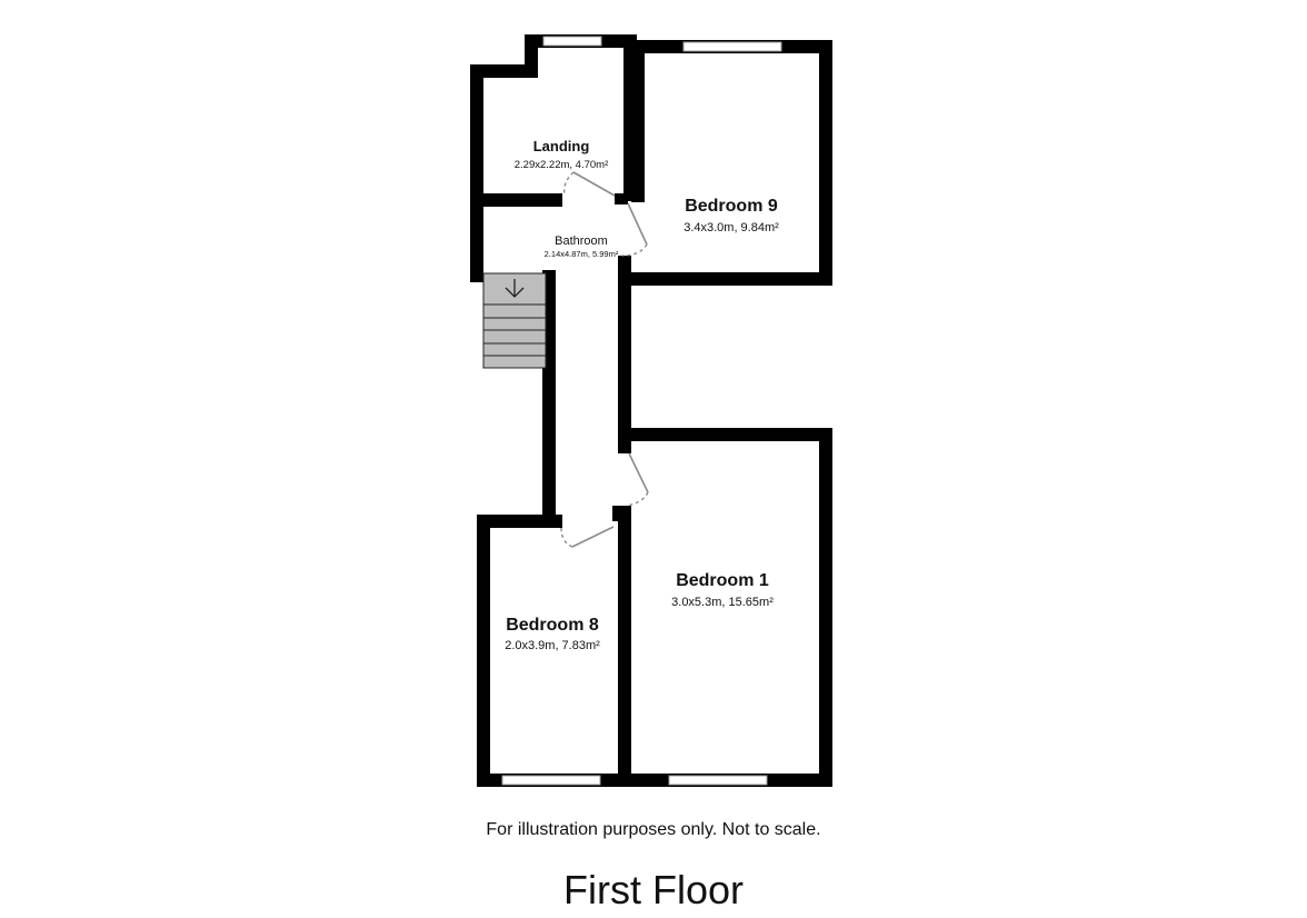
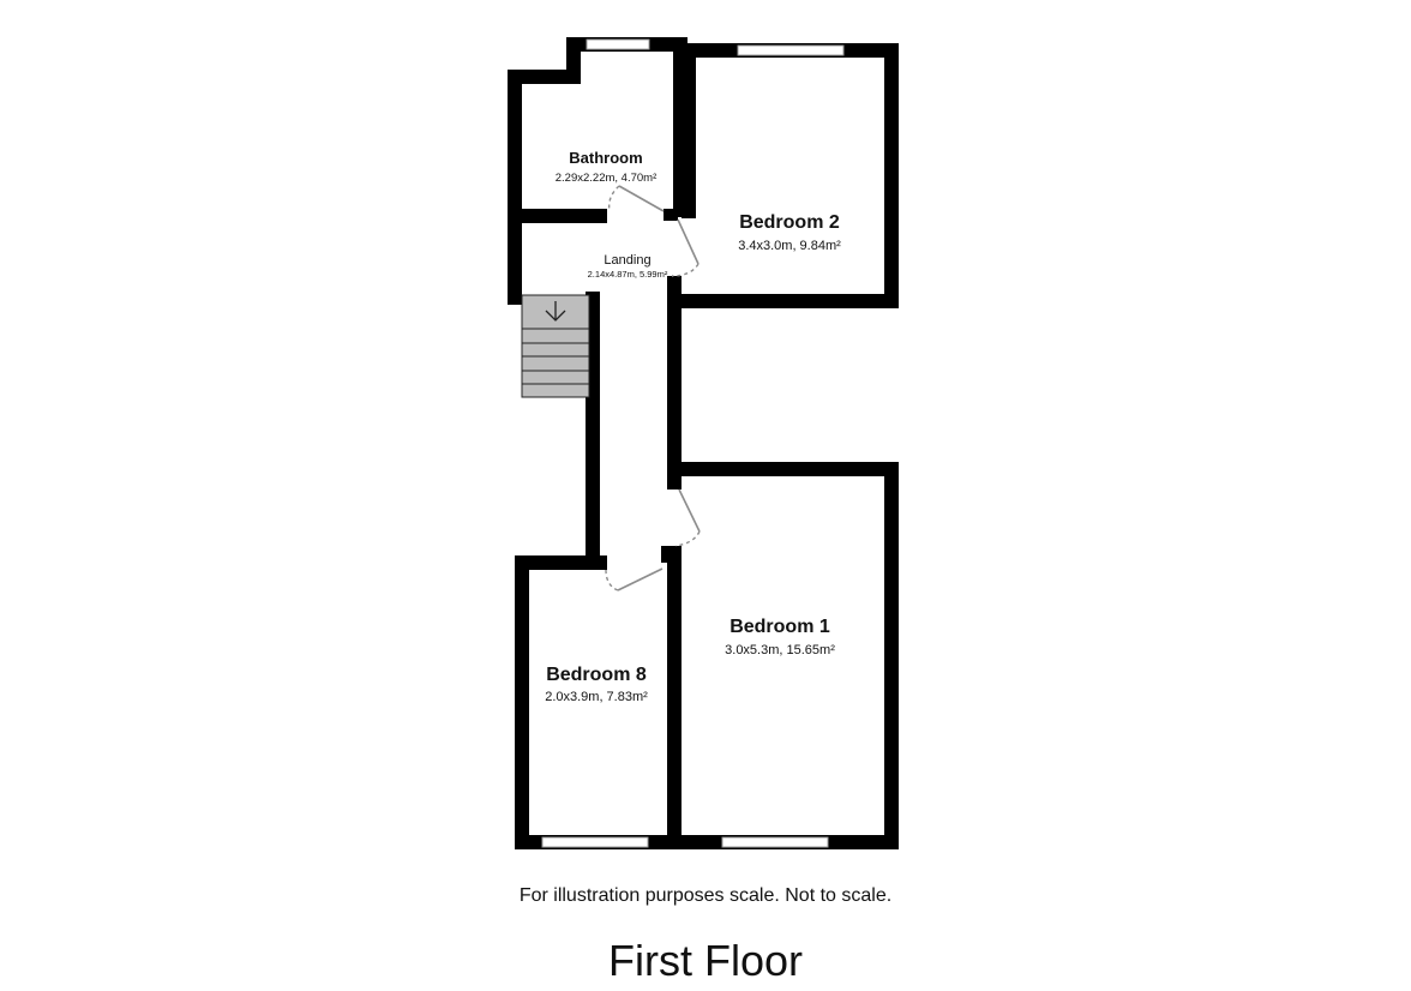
- Landing
+ Bathroom
  2.29x2.22m, 4.70m²
- Bathroom
+ Landing
  2.14x4.87m, 5.99m²
- Bedroom 9
+ Bedroom 2
  3.4x3.0m, 9.84m²
  Bedroom 1
  3.0x5.3m, 15.65m²
  Bedroom 8
  2.0x3.9m, 7.83m²
- For illustration purposes only. Not to scale.
+ For illustration purposes scale. Not to scale.
  First Floor
